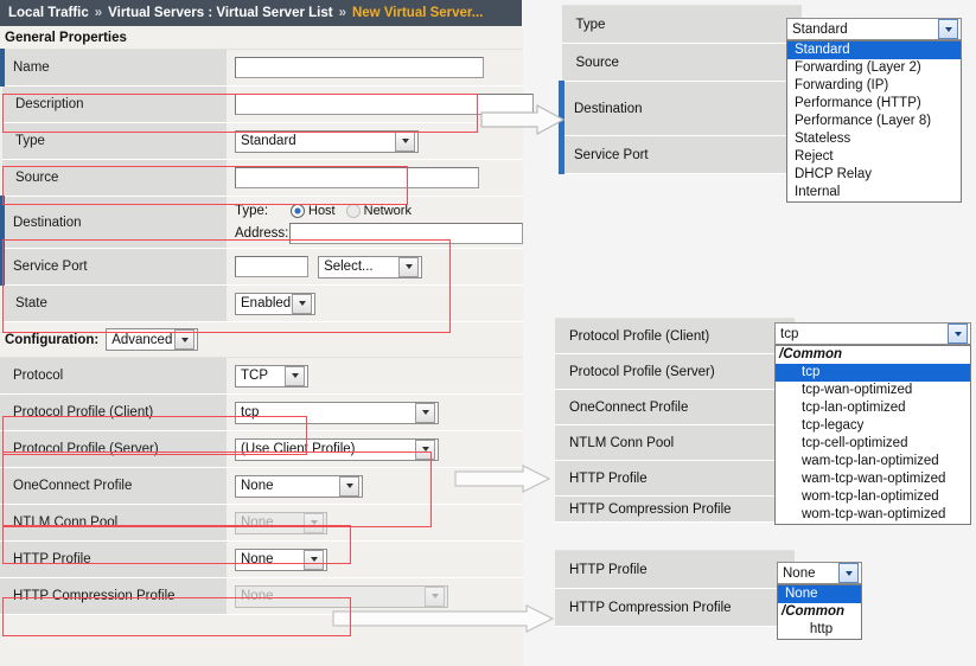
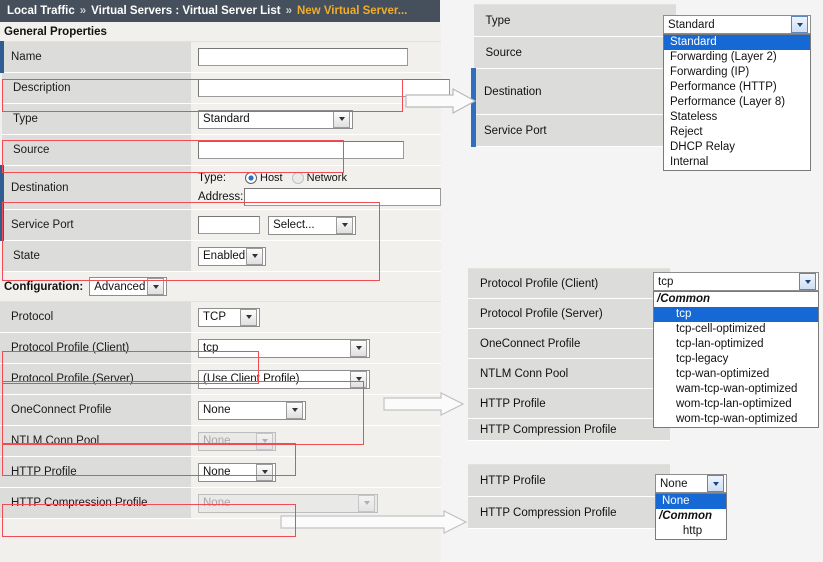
  Local Traffic
  »
  Virtual Servers : Virtual Server List
  »
  New Virtual Server...
  General Properties
  Name
  Description
  Type	Standard
  Source
  Destination	Type: Host Network Address:
  Service Port	Select...
  State	Enabled
  Configuration:
  Advanced
  Protocol	TCP
  Protocol Profile (Client)	tcp
  Protocol Profile (Server)	(Use Client Profile)
  OneConnect Profile	None
  NTLM Conn Pool	None
  HTTP Profile	None
  HTTP Compression Profile	None
  Type
  Source
  Destination
  Service Port
  Standard
  Standard
  Forwarding (Layer 2)
  Forwarding (IP)
  Performance (HTTP)
  Performance (Layer 8)
  Stateless
  Reject
  DHCP Relay
  Internal
  Protocol Profile (Client)
  Protocol Profile (Server)
  OneConnect Profile
  NTLM Conn Pool
  HTTP Profile
  HTTP Compression Profile
  tcp
  /Common
  tcp
- tcp-wan-optimized
+ tcp-cell-optimized
  tcp-lan-optimized
  tcp-legacy
- tcp-cell-optimized
+ tcp-wan-optimized
- wam-tcp-lan-optimized
  wam-tcp-wan-optimized
  wom-tcp-lan-optimized
  wom-tcp-wan-optimized
  HTTP Profile
  HTTP Compression Profile
  None
  None
  /Common
  http
